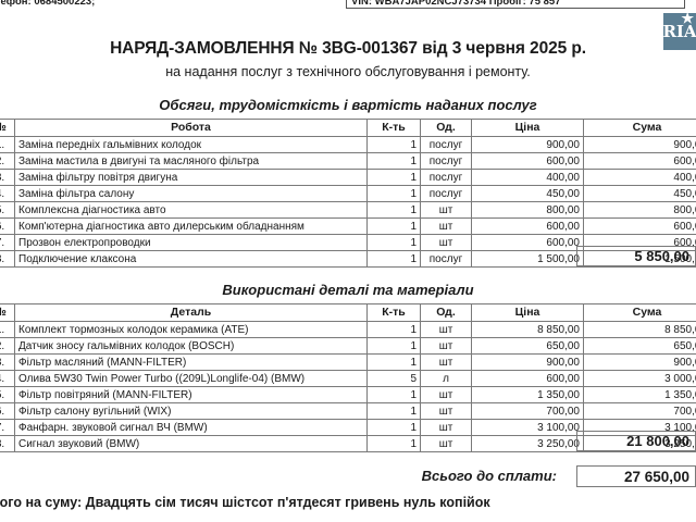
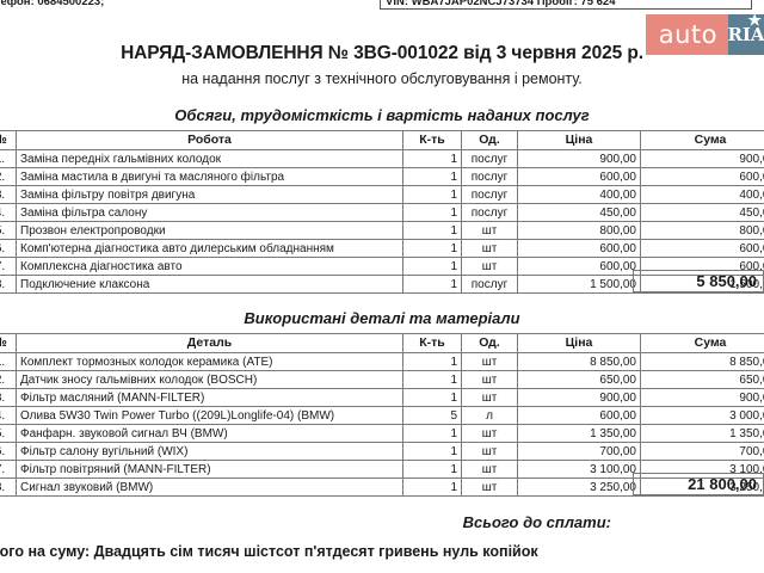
  ефон: 0684500223;
- VIN: WBA7JAP02NCJ73734 Пробіг: 75 857
+ VIN: WBA7JAP02NCJ73734 Пробіг: 75 624
+ auto
  ★
  RIA
- НАРЯД-ЗАМОВЛЕННЯ № 3BG-001367 від 3 червня 2025 р.
+ НАРЯД-ЗАМОВЛЕННЯ № 3BG-001022 від 3 червня 2025 р.
  на надання послуг з технічного обслуговування і ремонту.
  Обсяги, трудомісткість і вартість наданих послуг
  №	Робота	К-ть	Од.	Ціна	Сума
  .	Заміна передніх гальмівних колодок	1	послуг	900,00	900,
  .	Заміна мастила в двигуні та масляного фільтра	1	послуг	600,00	600,
  .	Заміна фільтру повітря двигуна	1	послуг	400,00	400,
  .	Заміна фільтра салону	1	послуг	450,00	450,
- .	Комплексна діагностика авто	1	шт	800,00	800,
+ .	Прозвон електропроводки	1	шт	800,00	800,
  .	Комп'ютерна діагностика авто дилерським обладнанням	1	шт	600,00	600,
- .	Прозвон електропроводки	1	шт	600,00	600,
+ .	Комплексна діагностика авто	1	шт	600,00	600,
  .	Подключение клаксона	1	послуг	1 500,00	1 500,
  5 850,00
  Використані деталі та матеріали
  №	Деталь	К-ть	Од.	Ціна	Сума
  .	Комплект тормозных колодок керамика (ATE)	1	шт	8 850,00	8 850,
  .	Датчик зносу гальмівних колодок (BOSCH)	1	шт	650,00	650,
  .	Фільтр масляний (MANN-FILTER)	1	шт	900,00	900,
  .	Олива 5W30 Twin Power Turbo ((209L)Longlife-04) (BMW)	5	л	600,00	3 000,
- .	Фільтр повітряний (MANN-FILTER)	1	шт	1 350,00	1 350,
+ .	Фанфарн. звуковой сигнал ВЧ (BMW)	1	шт	1 350,00	1 350,
  .	Фільтр салону вугільний (WIX)	1	шт	700,00	700,
- .	Фанфарн. звуковой сигнал ВЧ (BMW)	1	шт	3 100,00	3 100,
+ .	Фільтр повітряний (MANN-FILTER)	1	шт	3 100,00	3 100,
  .	Сигнал звуковий (BMW)	1	шт	3 250,00	3 250,
  21 800,00
  Всього до сплати:
- 27 650,00
  ого на суму: Двадцять сім тисяч шістсот п'ятдесят гривень нуль копійок
